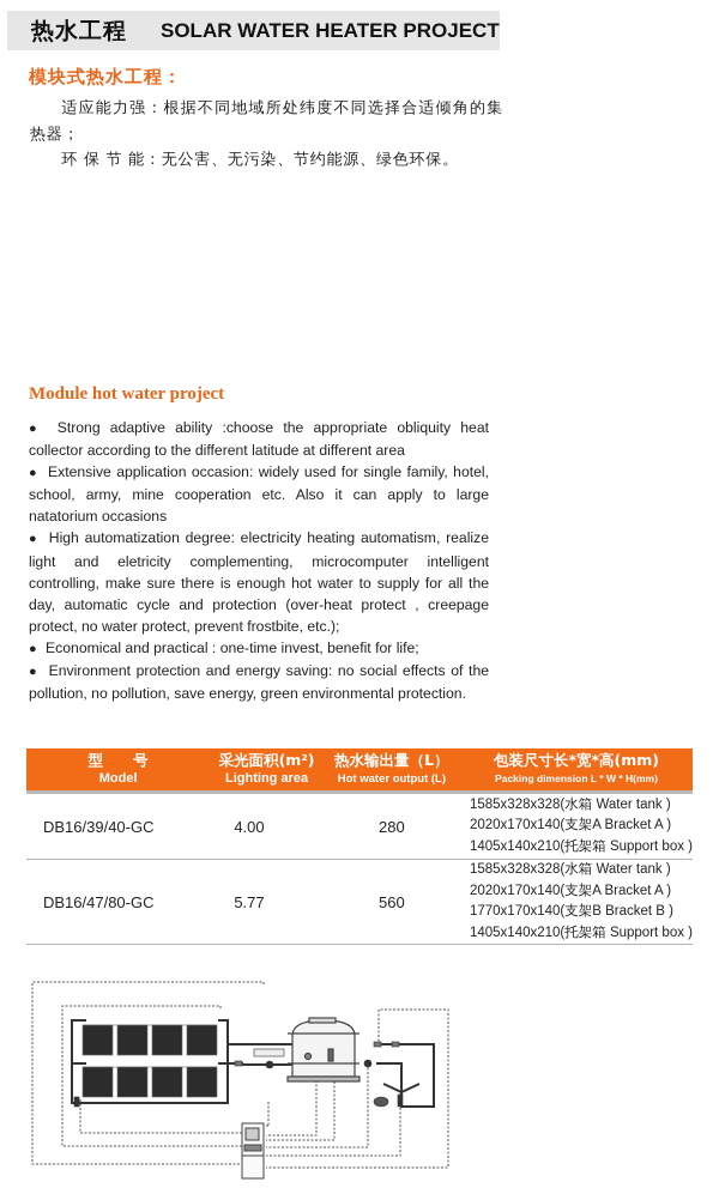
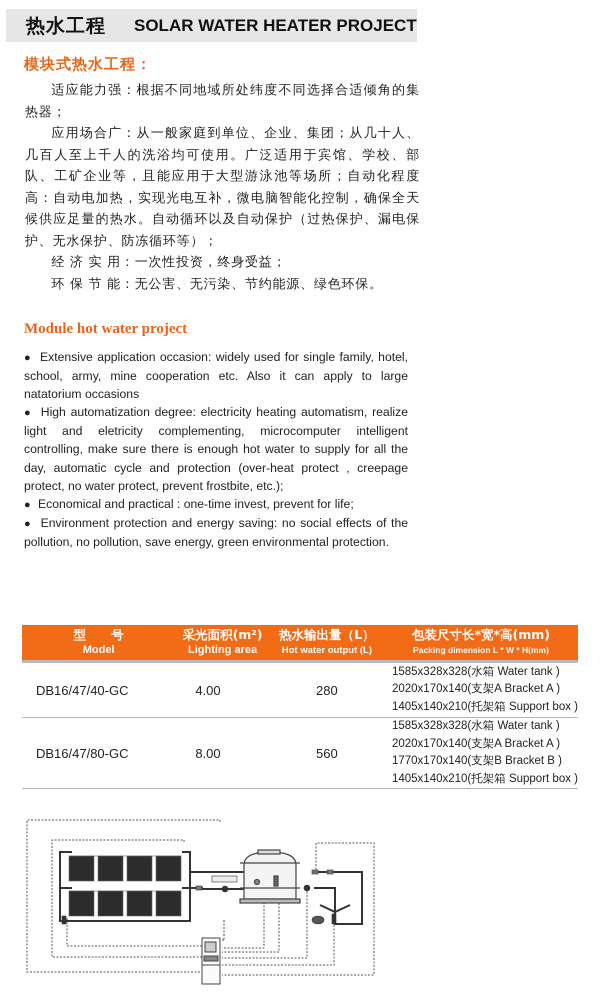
  热水工程
  SOLAR WATER HEATER PROJECT
  模块式热水工程：
  适应能力强：根据不同地域所处纬度不同选择合适倾角的集热器；
+ 应用场合广：从一般家庭到单位、企业、集团；从几十人、几百人至上千人的洗浴均可使用。广泛适用于宾馆、学校、部队、工矿企业等，且能应用于大型游泳池等场所；自动化程度高：自动电加热，实现光电互补，微电脑智能化控制，确保全天候供应足量的热水。自动循环以及自动保护（过热保护、漏电保护、无水保护、防冻循环等）；
+ 经 济 实 用：一次性投资，终身受益；
  环 保 节 能：无公害、无污染、节约能源、绿色环保。
  Module hot water project
- ● Strong adaptive ability :choose the appropriate obliquity heat collector according to the different latitude at different area
  ● Extensive application occasion: widely used for single family, hotel, school, army, mine cooperation etc. Also it can apply to large natatorium occasions
  ● High automatization degree: electricity heating automatism, realize light and eletricity complementing, microcomputer intelligent controlling, make sure there is enough hot water to supply for all the day, automatic cycle and protection (over-heat protect , creepage protect, no water protect, prevent frostbite, etc.);
- ● Economical and practical : one-time invest, benefit for life;
+ ● Economical and practical : one-time invest, prevent for life;
  ● Environment protection and energy saving: no social effects of the pollution, no pollution, save energy, green environmental protection.
  型 号 Model	采光面积(m²) Lighting area	热水输出量（L） Hot water output (L)	包装尺寸长*宽*高(mm) Packing dimension L * W * H(mm)
- DB16/39/40-GC	4.00	280	1585x328x328(水箱 Water tank ) 2020x170x140(支架A Bracket A ) 1405x140x210(托架箱 Support box )
+ DB16/47/40-GC	4.00	280	1585x328x328(水箱 Water tank ) 2020x170x140(支架A Bracket A ) 1405x140x210(托架箱 Support box )
- DB16/47/80-GC	5.77	560	1585x328x328(水箱 Water tank ) 2020x170x140(支架A Bracket A ) 1770x170x140(支架B Bracket B ) 1405x140x210(托架箱 Support box )
+ DB16/47/80-GC	8.00	560	1585x328x328(水箱 Water tank ) 2020x170x140(支架A Bracket A ) 1770x170x140(支架B Bracket B ) 1405x140x210(托架箱 Support box )
